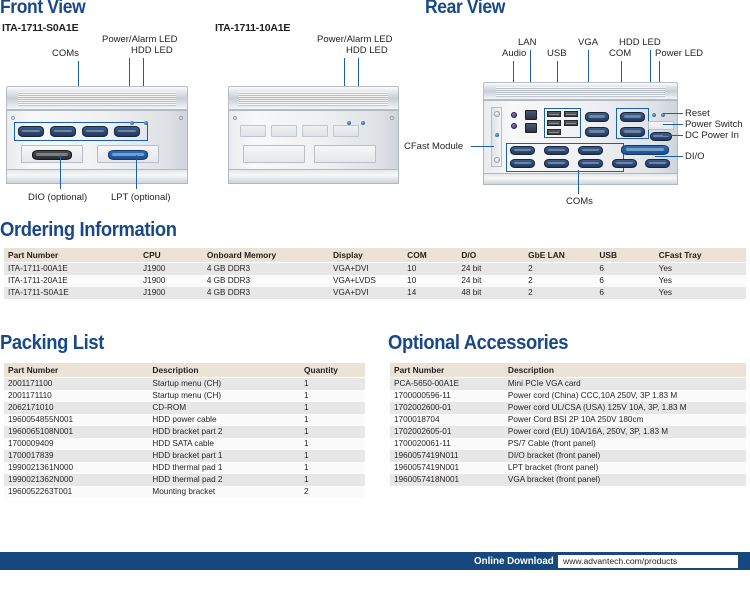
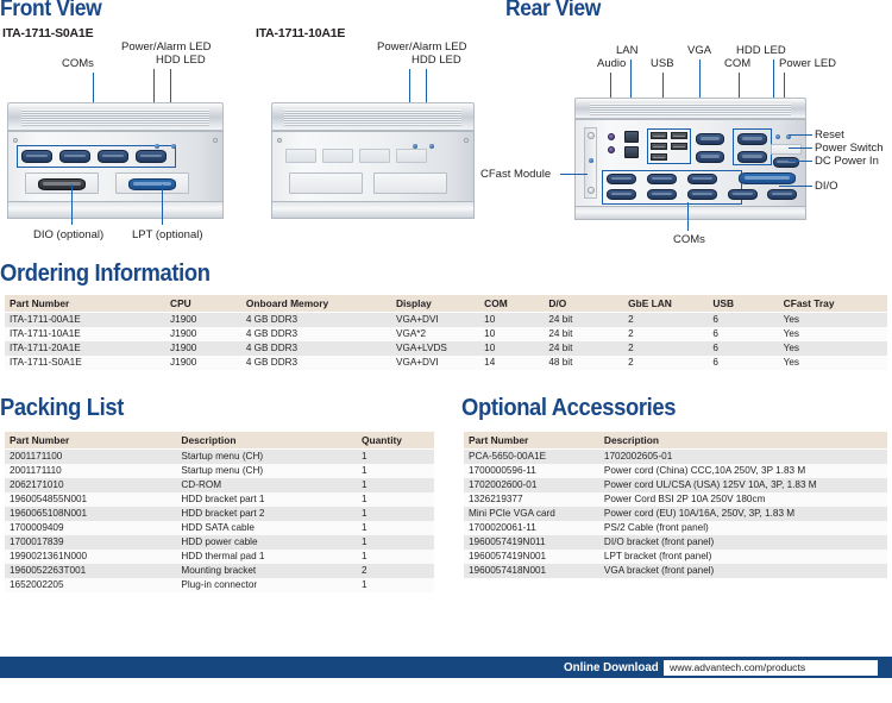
  Front View
  Rear View
  ITA-1711-S0A1E
  COMs
  Power/Alarm LED
  HDD LED
  DIO (optional)
  LPT (optional)
  ITA-1711-10A1E
  Power/Alarm LED
  HDD LED
  Audio
  LAN
  USB
  VGA
  HDD LED
  COM
  Power LED
  Reset
  Power Switch
  DC Power In
  DI/O
  CFast Module
  COMs
  Ordering Information
  Part Number	CPU	Onboard Memory	Display	COM	D/O	GbE LAN	USB	CFast Tray
  ITA-1711-00A1E	J1900	4 GB DDR3	VGA+DVI	10	24 bit	2	6	Yes
+ ITA-1711-10A1E	J1900	4 GB DDR3	VGA*2	10	24 bit	2	6	Yes
  ITA-1711-20A1E	J1900	4 GB DDR3	VGA+LVDS	10	24 bit	2	6	Yes
  ITA-1711-S0A1E	J1900	4 GB DDR3	VGA+DVI	14	48 bit	2	6	Yes
  Packing List
  Part Number	Description	Quantity
  2001171100	Startup menu (CH)	1
  2001171110	Startup menu (CH)	1
  2062171010	CD-ROM	1
- 1960054855N001	HDD power cable	1
+ 1960054855N001	HDD bracket part 1	1
  1960065108N001	HDD bracket part 2	1
  1700009409	HDD SATA cable	1
- 1700017839	HDD bracket part 1	1
+ 1700017839	HDD power cable	1
  1990021361N000	HDD thermal pad 1	1
- 1990021362N000	HDD thermal pad 2	1
  1960052263T001	Mounting bracket	2
+ 1652002205	Plug-in connector	1
  Optional Accessories
  Part Number	Description
- PCA-5650-00A1E	Mini PCIe VGA card
+ PCA-5650-00A1E	1702002605-01
  1700000596-11	Power cord (China) CCC,10A 250V, 3P 1.83 M
  1702002600-01	Power cord UL/CSA (USA) 125V 10A, 3P, 1.83 M
- 1700018704	Power Cord BSI 2P 10A 250V 180cm
+ 1326219377	Power Cord BSI 2P 10A 250V 180cm
- 1702002605-01	Power cord (EU) 10A/16A, 250V, 3P, 1.83 M
+ Mini PCIe VGA card	Power cord (EU) 10A/16A, 250V, 3P, 1.83 M
- 1700020061-11	PS/7 Cable (front panel)
+ 1700020061-11	PS/2 Cable (front panel)
  1960057419N011	DI/O bracket (front panel)
  1960057419N001	LPT bracket (front panel)
  1960057418N001	VGA bracket (front panel)
  Online Download
  www.advantech.com/products
